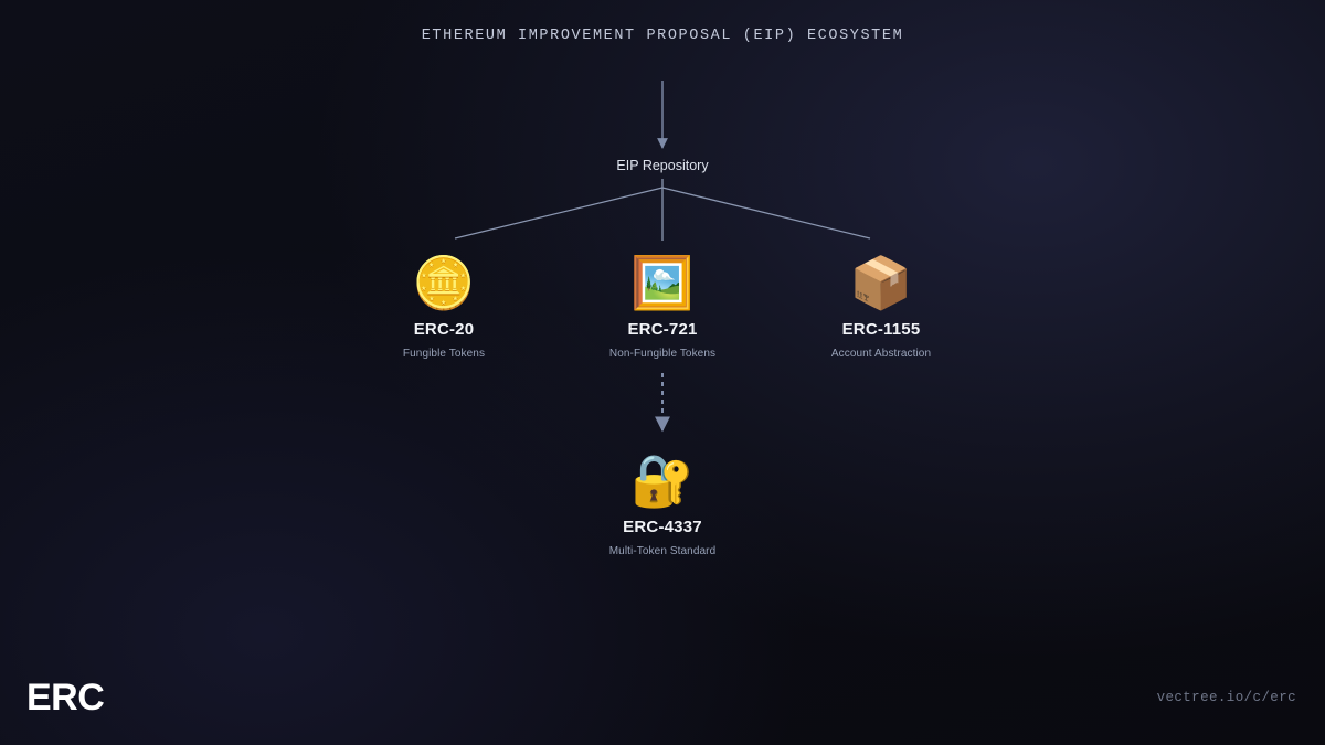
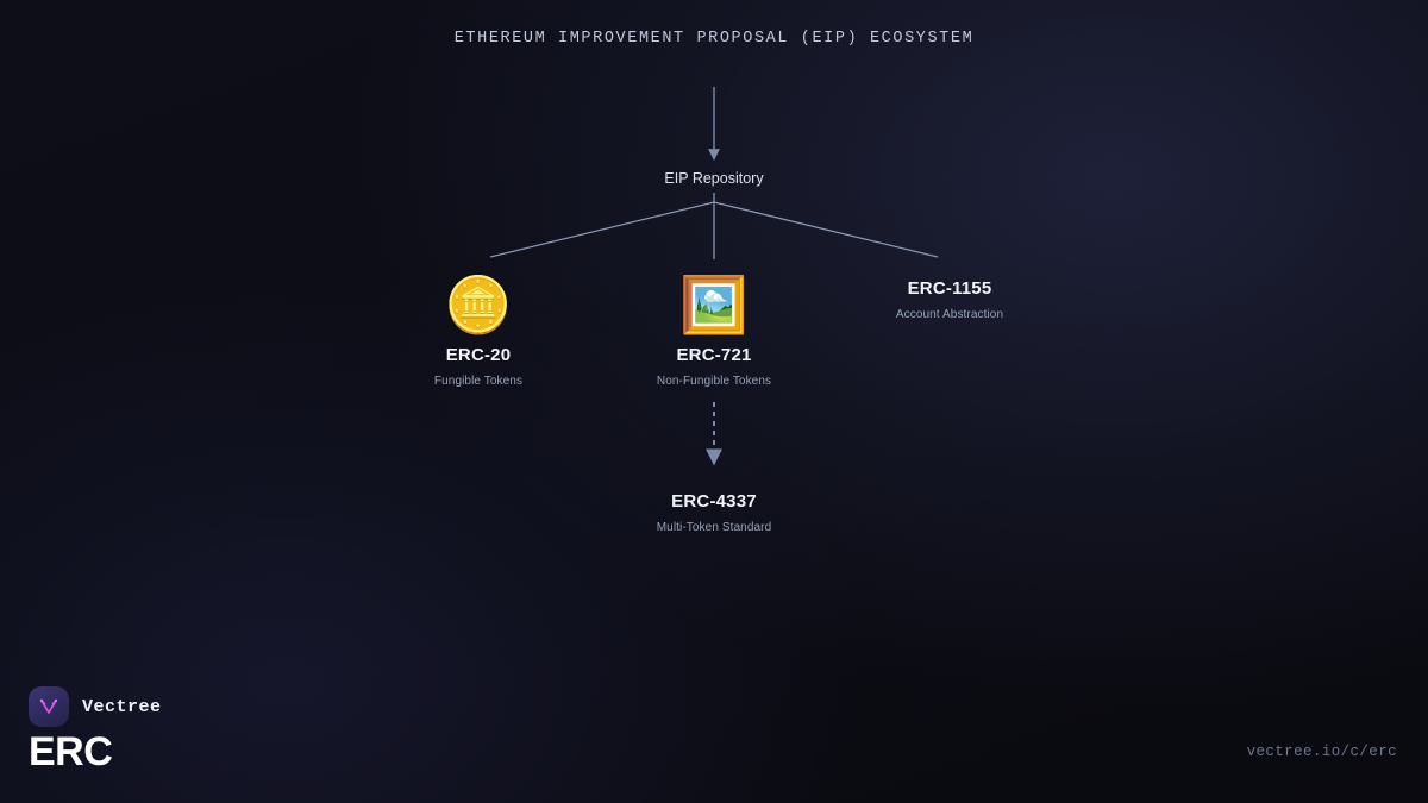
  ETHEREUM IMPROVEMENT PROPOSAL (EIP) ECOSYSTEM
  EIP Repository
  🪙
  ERC-20
  Fungible Tokens
  🖼️
  ERC-721
  Non-Fungible Tokens
- 📦
  ERC-1155
  Account Abstraction
- 🔐
  ERC-4337
  Multi-Token Standard
+ Vectree
  ERC
  vectree.io/c/erc
